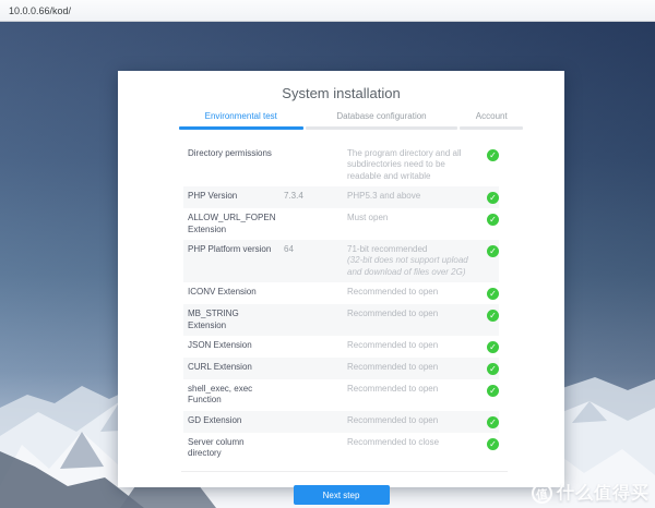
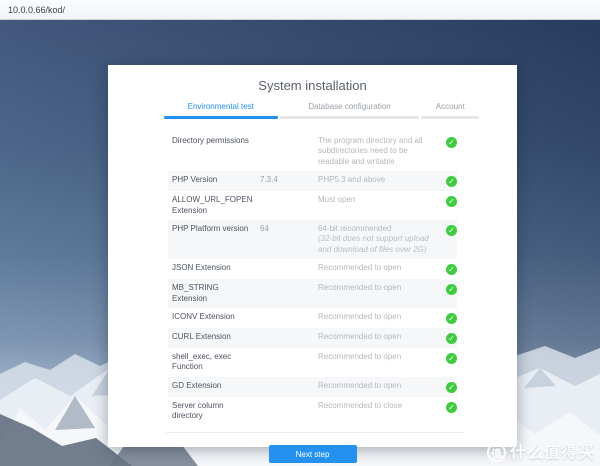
  10.0.0.66/kod/
  System installation
  Environmental test
  Database configuration
  Account
  Directory permissions
  The program directory and all subdirectories need to be readable and writable
  ✓
  PHP Version
  7.3.4
  PHP5.3 and above
  ✓
  ALLOW_URL_FOPEN Extension
  Must open
  ✓
  PHP Platform version
  64
- 71-bit recommended
+ 64-bit recommended
  (32-bit does not support upload and download of files over 2G)
  ✓
- ICONV Extension
+ JSON Extension
  Recommended to open
  ✓
  MB_STRING Extension
  Recommended to open
  ✓
- JSON Extension
+ ICONV Extension
  Recommended to open
  ✓
  CURL Extension
  Recommended to open
  ✓
  shell_exec, exec Function
  Recommended to open
  ✓
  GD Extension
  Recommended to open
  ✓
  Server column directory
  Recommended to close
  ✓
  Next step
  什么值得买
